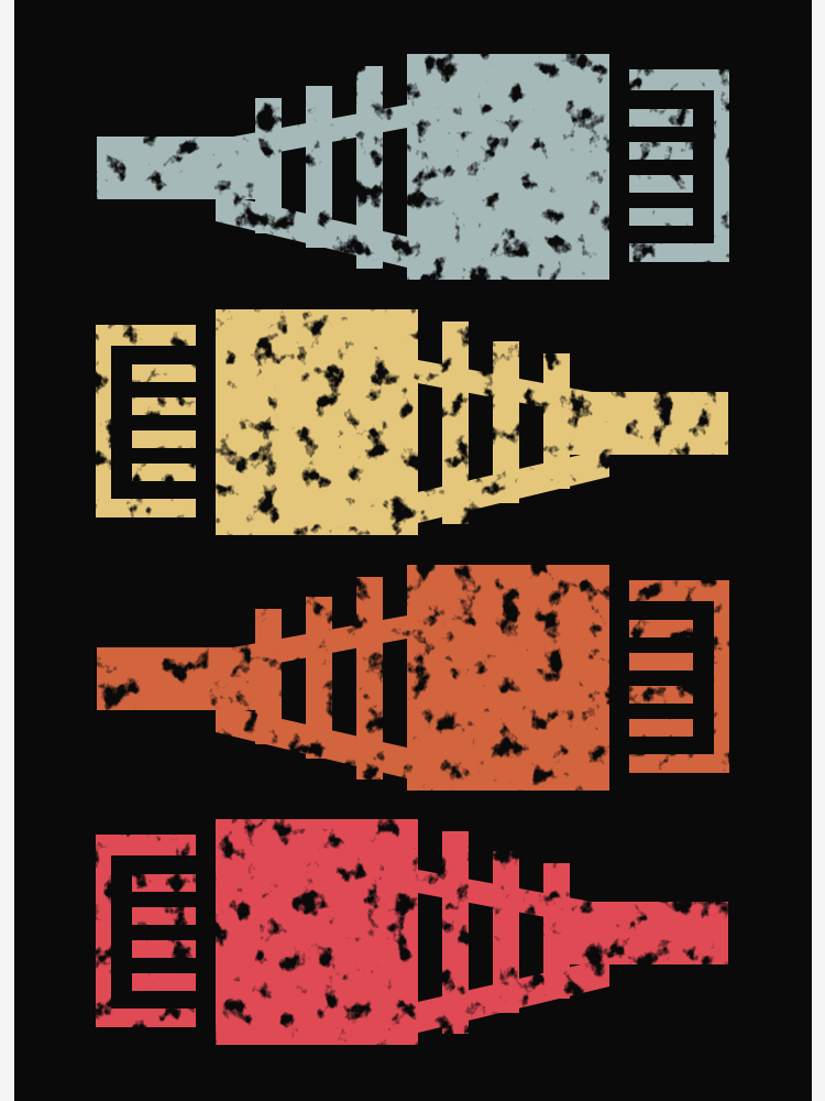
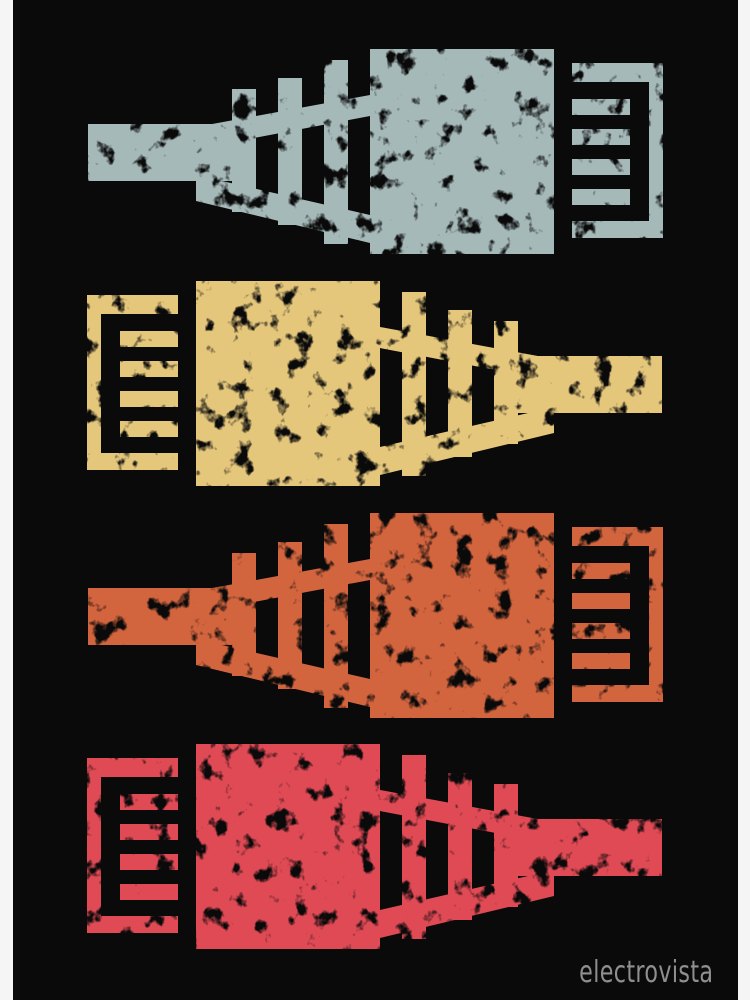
+ electrovista
